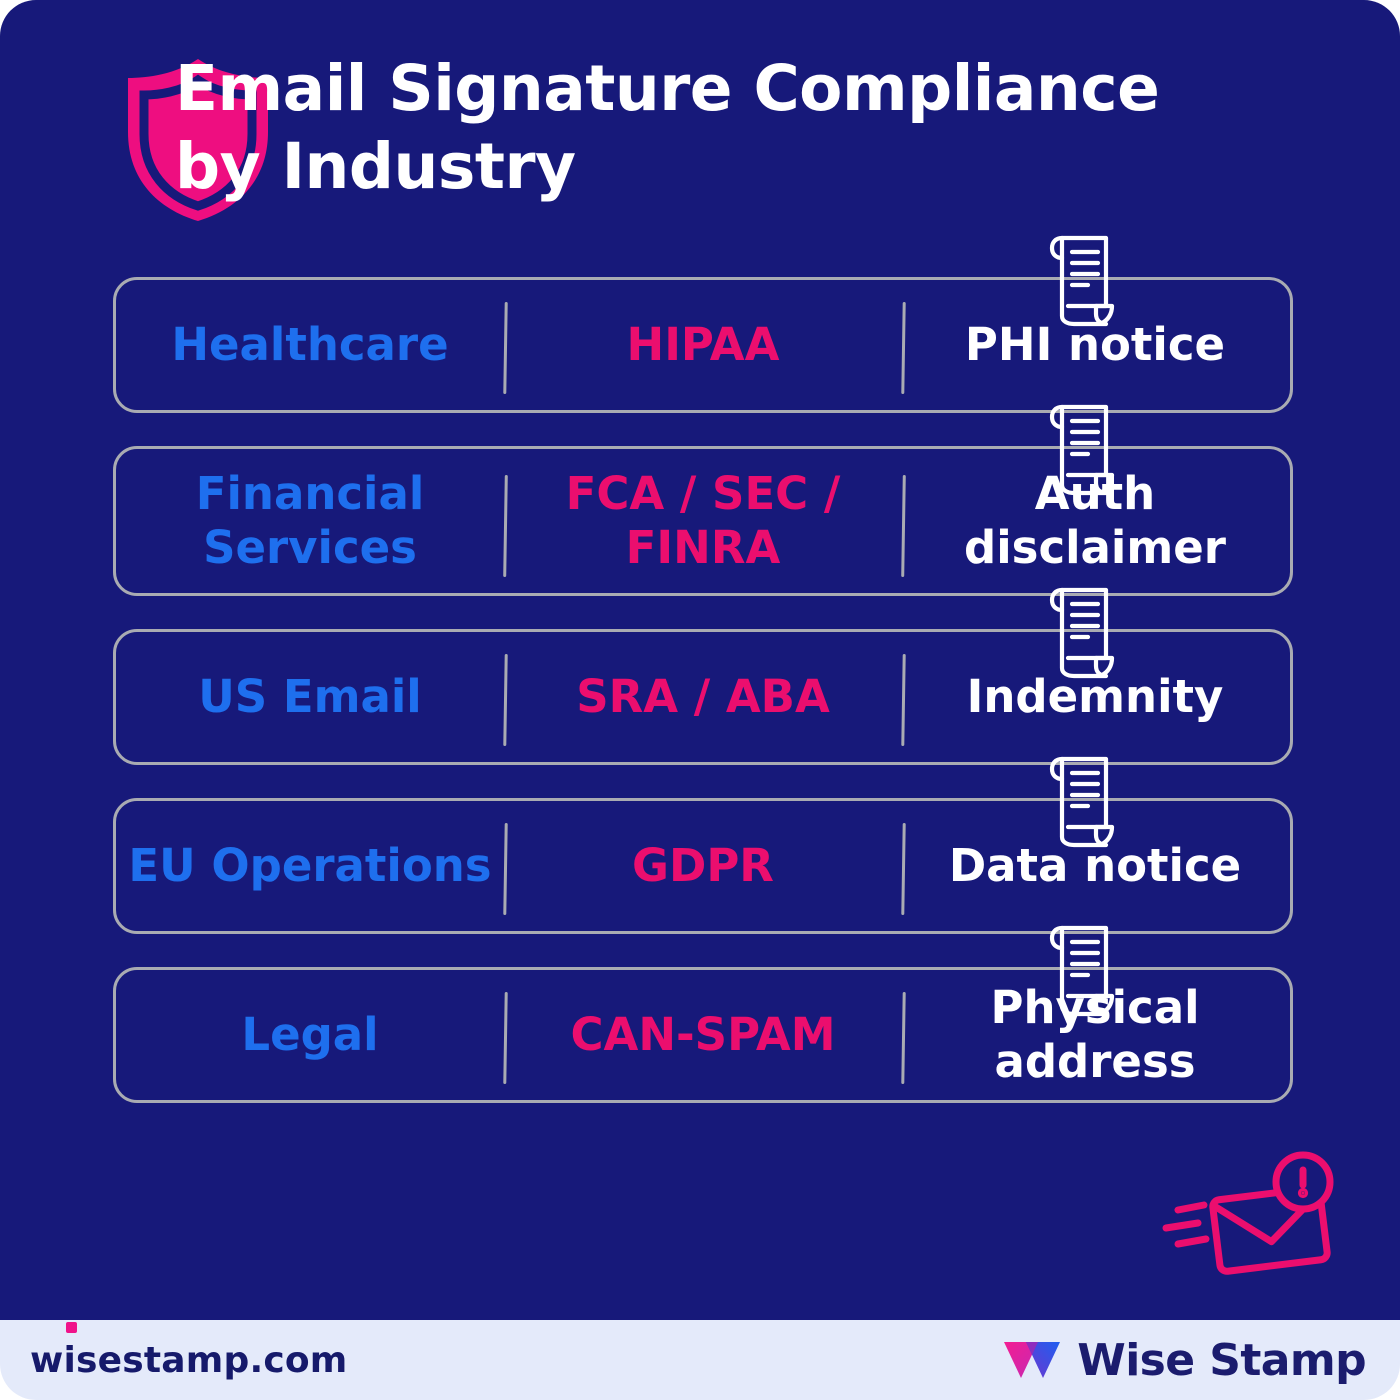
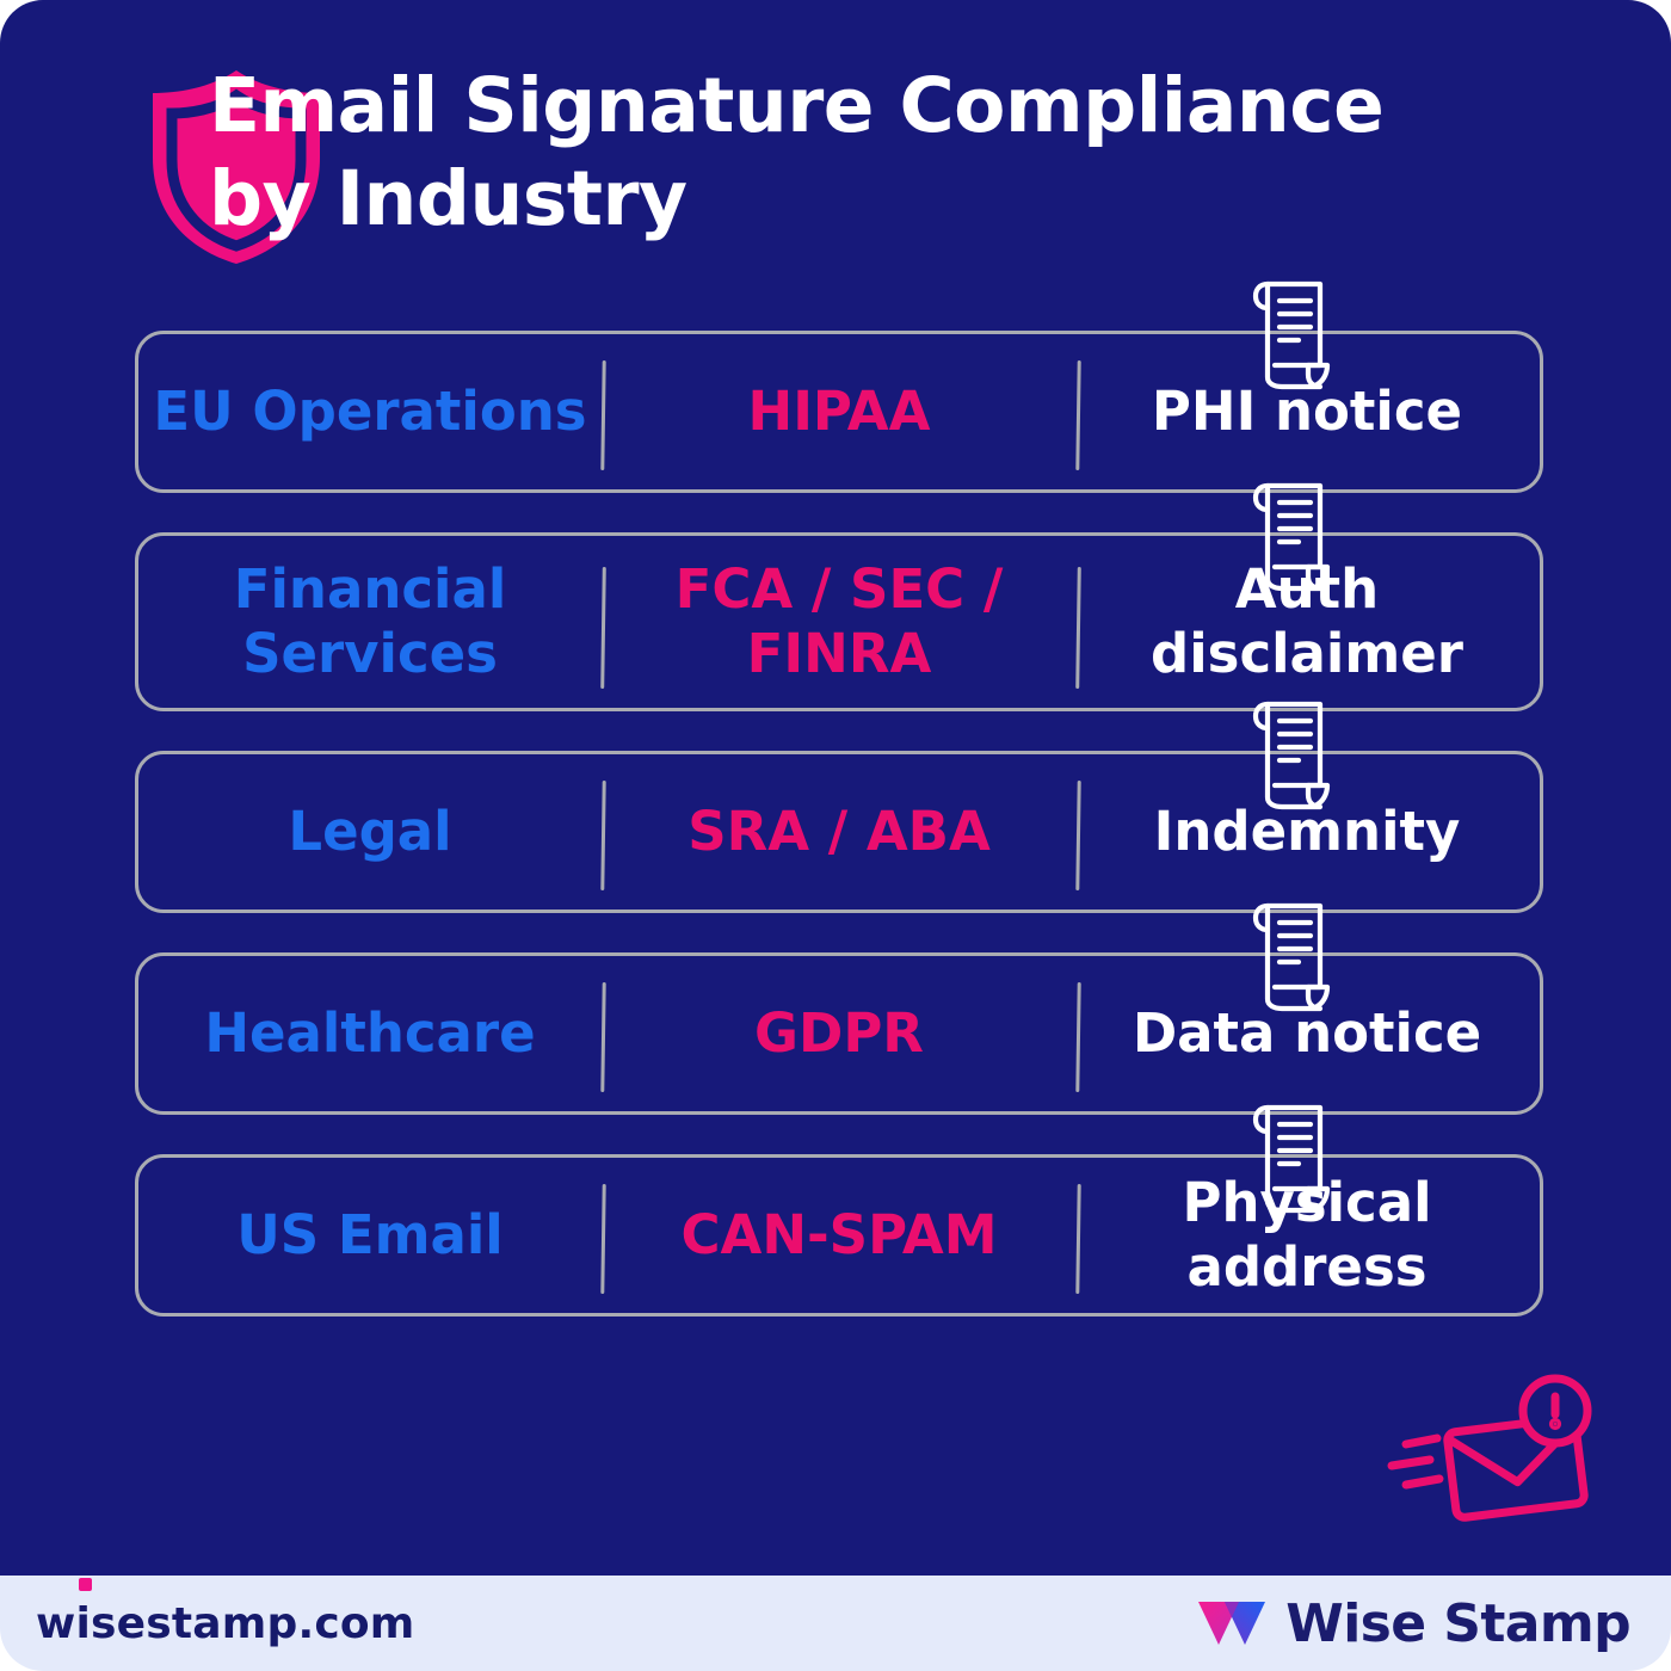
  Email Signature Compliance
  by Industry
- Healthcare
+ EU Operations
  HIPAA
  PHI notice
  Financial
  Services
  FCA / SEC /
  FINRA
  Ath disclaimer
- US Email
+ Legal
  SRA / ABA
  Indemnity
- EU Operations
+ Healthcare
  GDPR
  Data notice
- Legal
+ US Email
  CAN-SPAM
  Phyical address
  wisestamp.com
  Wise Stamp
